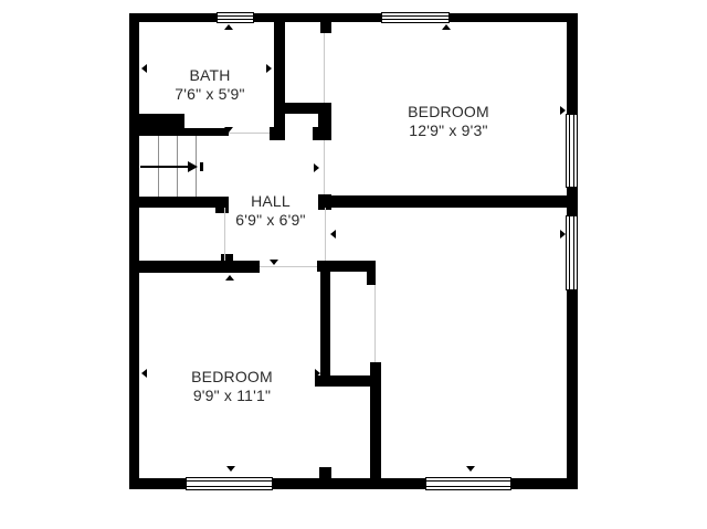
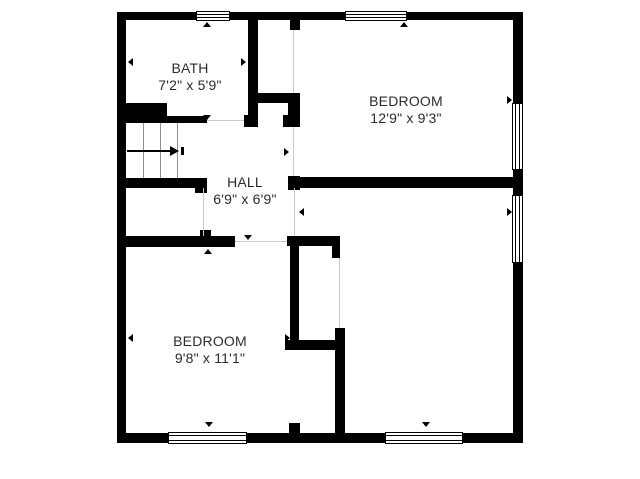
  BATH
- 7'6" x 5'9"
+ 7'2" x 5'9"
  BEDROOM
  12'9" x 9'3"
  HALL
  6'9" x 6'9"
  BEDROOM
- 9'9" x 11'1"
+ 9'8" x 11'1"
